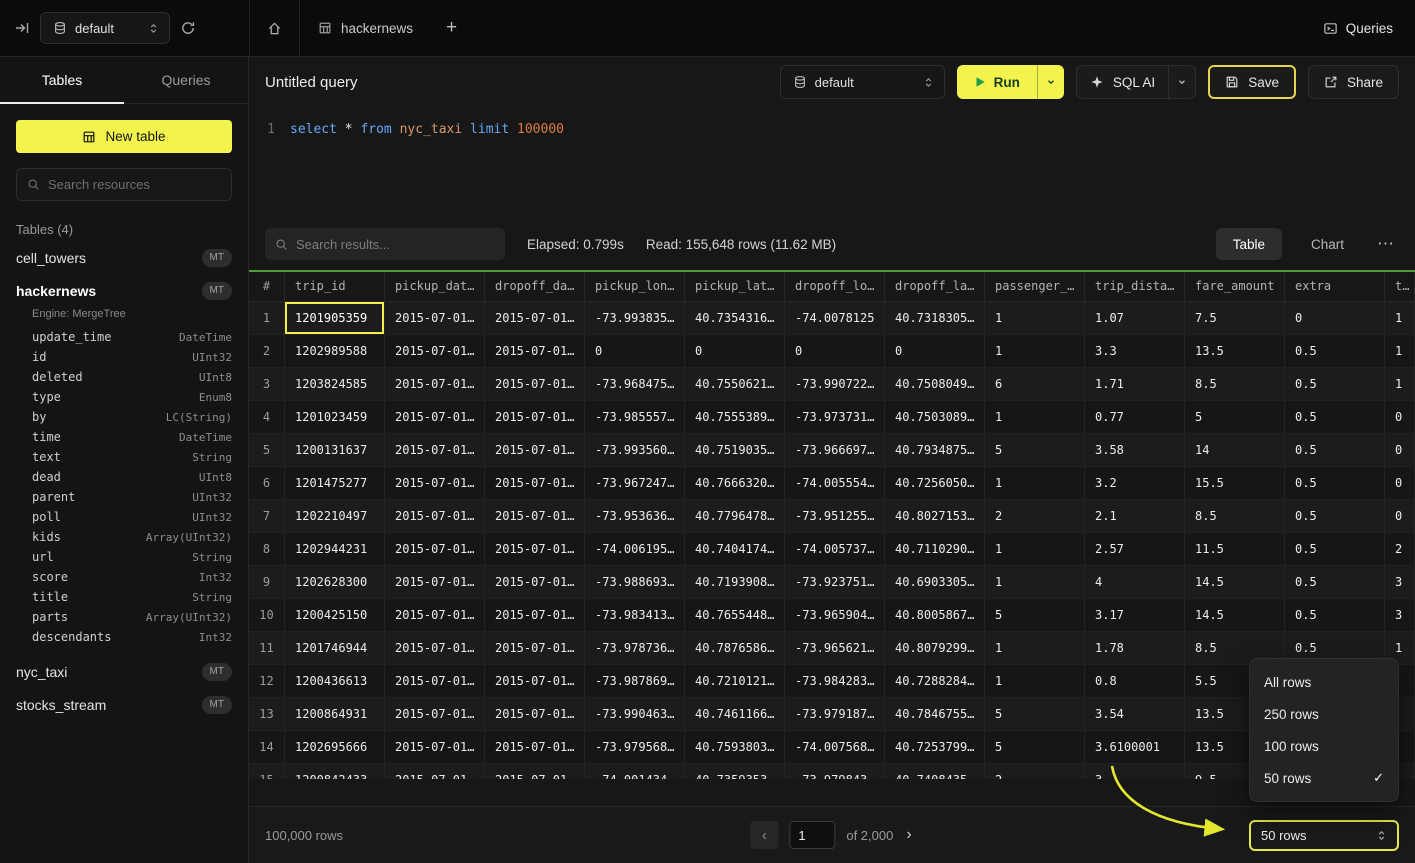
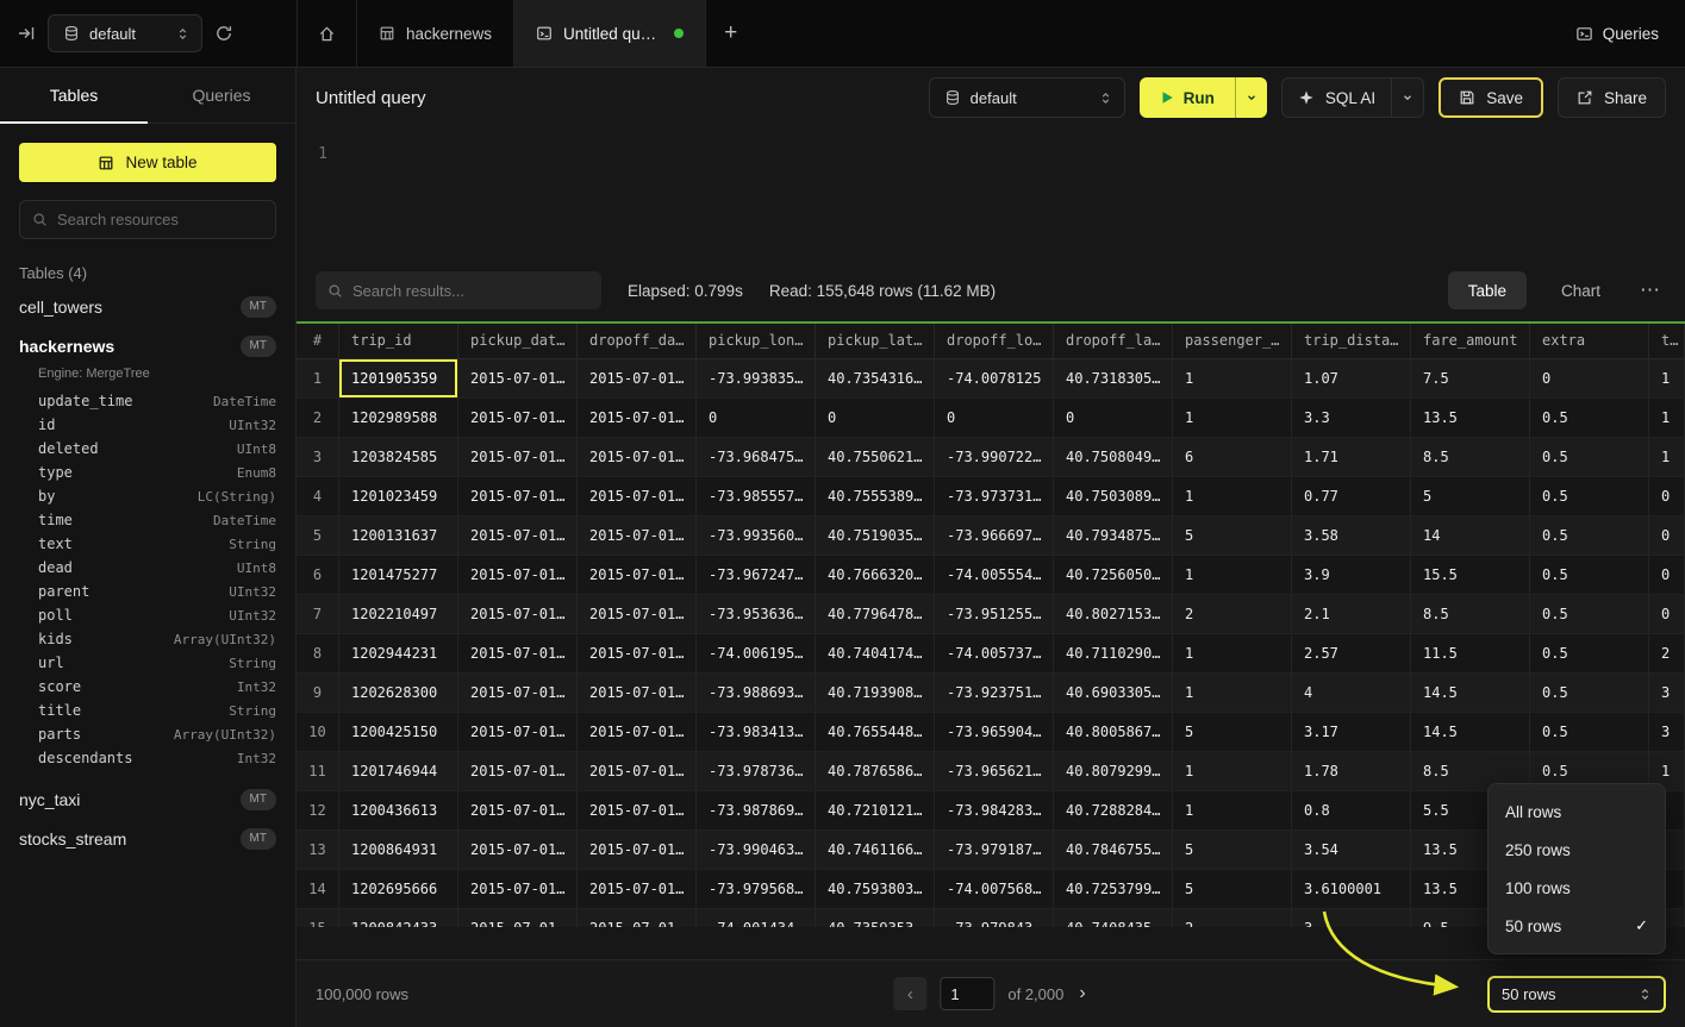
  default
  hackernews
+ Untitled qu…
  +
  Queries
  Tables
  Queries
  New table
  Search resources
  Tables (4)
  cell_towers
  MT
  hackernews
  MT
  Engine: MergeTree
  update_time
  DateTime
  id
  UInt32
  deleted
  UInt8
  type
  Enum8
  by
  LC(String)
  time
  DateTime
  text
  String
  dead
  UInt8
  parent
  UInt32
  poll
  UInt32
  kids
  Array(UInt32)
  url
  String
  score
  Int32
  title
  String
  parts
  Array(UInt32)
  descendants
  Int32
  nyc_taxi
  MT
  stocks_stream
  MT
  Untitled query
  default
  Run
  SQL AI
  Save
  Share
  1
- select * from nyc_taxi limit 100000
  Search results...
  Elapsed: 0.799s
  Read: 155,648 rows (11.62 MB)
  Table
  Chart
  ⋯
  #
  trip_id
  pickup_dat…
  dropoff_da…
  pickup_lon…
  pickup_lat…
  dropoff_lo…
  dropoff_la…
  passenger_…
  trip_dista…
  fare_amount
  extra
  t…
  1
  1201905359
  2015-07-01…
  2015-07-01…
  -73.993835…
  40.7354316…
  -74.0078125
  40.7318305…
  1
  1.07
  7.5
  0
  1
  2
  1202989588
  2015-07-01…
  2015-07-01…
  0
  0
  0
  0
  1
  3.3
  13.5
  0.5
  1
  3
  1203824585
  2015-07-01…
  2015-07-01…
  -73.968475…
  40.7550621…
  -73.990722…
  40.7508049…
  6
  1.71
  8.5
  0.5
  1
  4
  1201023459
  2015-07-01…
  2015-07-01…
  -73.985557…
  40.7555389…
  -73.973731…
  40.7503089…
  1
  0.77
  5
  0.5
  0
  5
  1200131637
  2015-07-01…
  2015-07-01…
  -73.993560…
  40.7519035…
  -73.966697…
  40.7934875…
  5
  3.58
  14
  0.5
  0
  6
  1201475277
  2015-07-01…
  2015-07-01…
  -73.967247…
  40.7666320…
  -74.005554…
  40.7256050…
  1
- 3.2
+ 3.9
  15.5
  0.5
  0
  7
  1202210497
  2015-07-01…
  2015-07-01…
  -73.953636…
  40.7796478…
  -73.951255…
  40.8027153…
  2
  2.1
  8.5
  0.5
  0
  8
  1202944231
  2015-07-01…
  2015-07-01…
  -74.006195…
  40.7404174…
  -74.005737…
  40.7110290…
  1
  2.57
  11.5
  0.5
  2
  9
  1202628300
  2015-07-01…
  2015-07-01…
  -73.988693…
  40.7193908…
  -73.923751…
  40.6903305…
  1
  4
  14.5
  0.5
  3
  10
  1200425150
  2015-07-01…
  2015-07-01…
  -73.983413…
  40.7655448…
  -73.965904…
  40.8005867…
  5
  3.17
  14.5
  0.5
  3
  11
  1201746944
  2015-07-01…
  2015-07-01…
  -73.978736…
  40.7876586…
  -73.965621…
  40.8079299…
  1
  1.78
  8.5
  0.5
  1
  12
  1200436613
  2015-07-01…
  2015-07-01…
  -73.987869…
  40.7210121…
  -73.984283…
  40.7288284…
  1
  0.8
  5.5
  13
  1200864931
  2015-07-01…
  2015-07-01…
  -73.990463…
  40.7461166…
  -73.979187…
  40.7846755…
  5
  3.54
  13.5
  14
  1202695666
  2015-07-01…
  2015-07-01…
  -73.979568…
  40.7593803…
  -74.007568…
  40.7253799…
  5
  3.6100001
  13.5
  100,000 rows
  ‹
  1
  of 2,000
  ›
  50 rows
  All rows
  250 rows
  100 rows
  50 rows
  ✓
